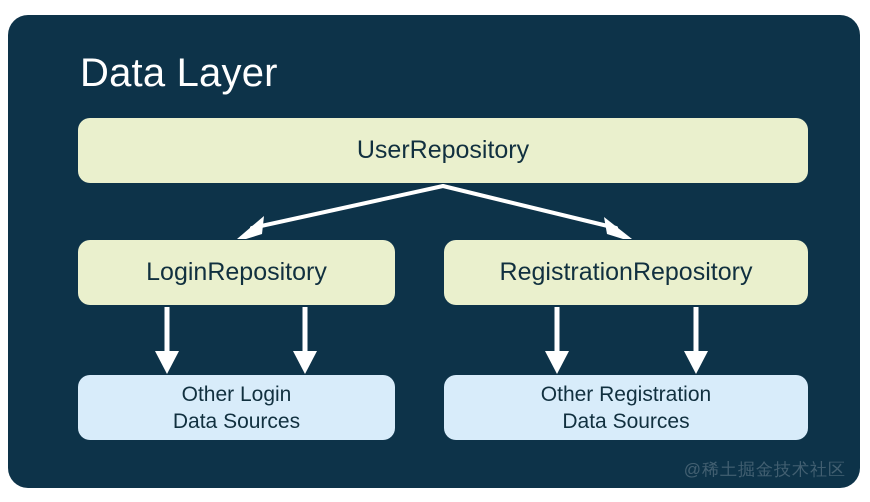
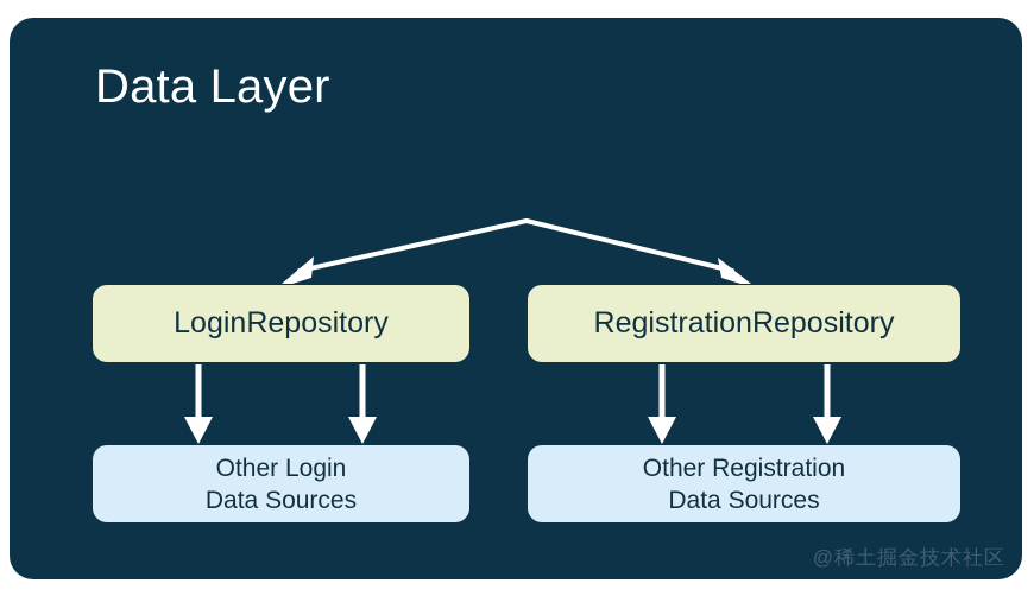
  Data Layer
  @稀土掘金技术社区
- UserRepository
  LoginRepository
  RegistrationRepository
  Other Login
  Data Sources
  Other Registration
  Data Sources
